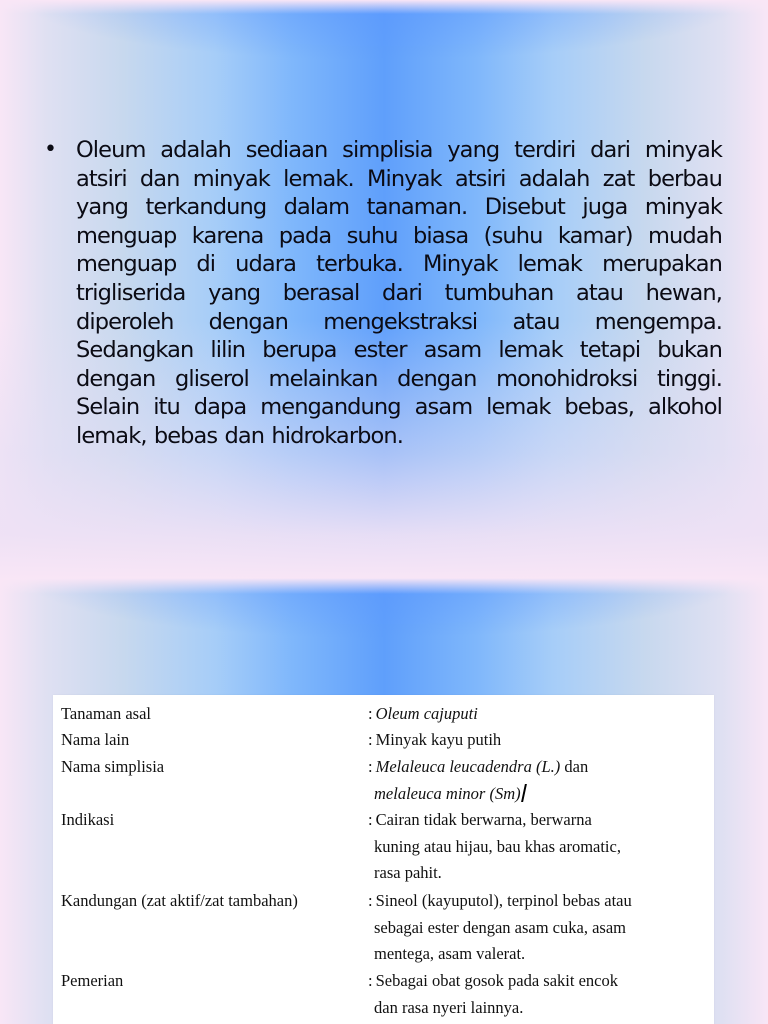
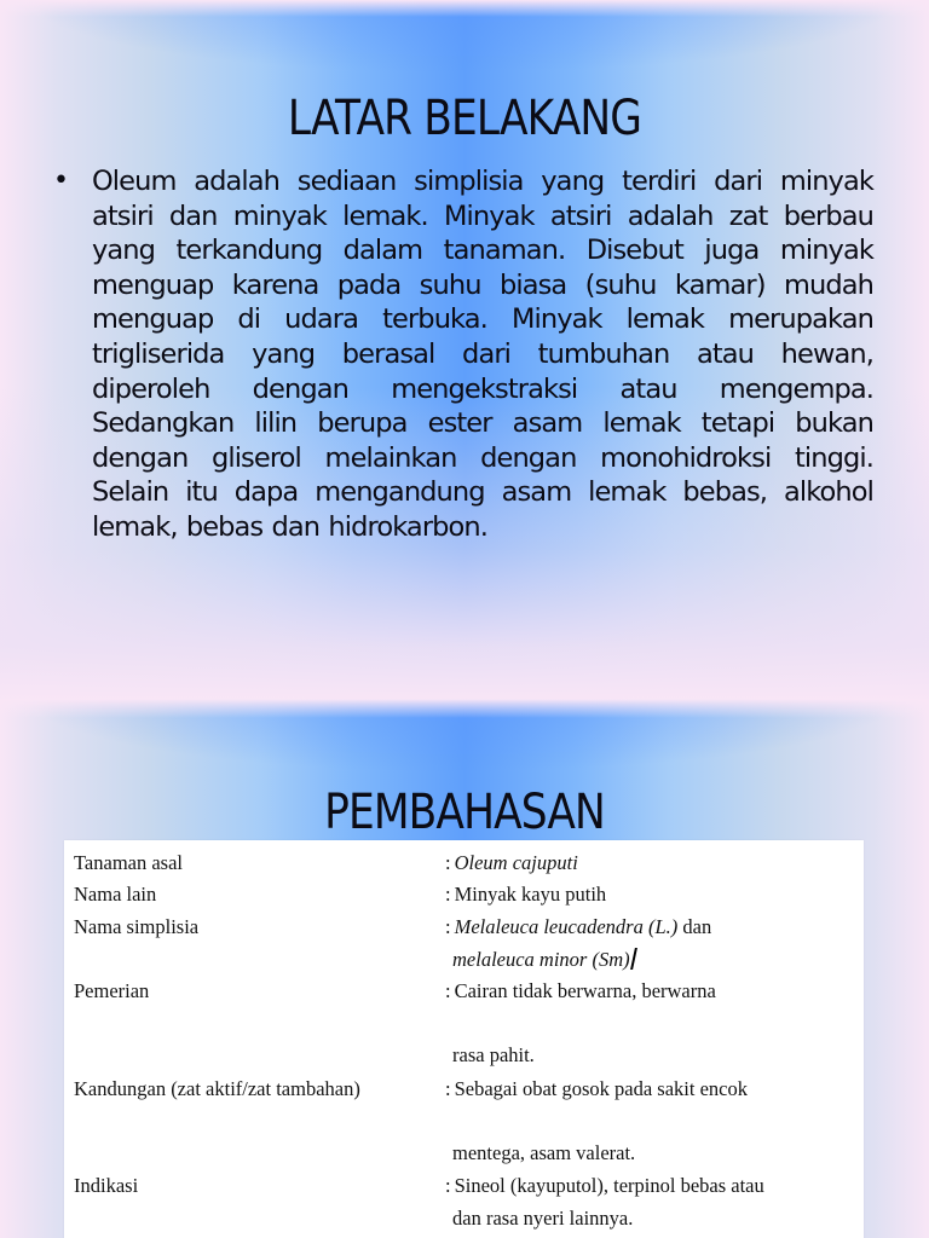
+ LATAR BELAKANG
  •
  Oleum adalah sediaan simplisia yang terdiri dari minyak atsiri dan minyak lemak. Minyak atsiri adalah zat berbau yang terkandung dalam tanaman. Disebut juga minyak menguap karena pada suhu biasa (suhu kamar) mudah menguap di udara terbuka. Minyak lemak merupakan trigliserida yang berasal dari tumbuhan atau hewan, diperoleh dengan mengekstraksi atau mengempa. Sedangkan lilin berupa ester asam lemak tetapi bukan dengan gliserol melainkan dengan monohidroksi tinggi. Selain itu dapa mengandung asam lemak bebas, alkohol lemak, bebas dan hidrokarbon.
+ PEMBAHASAN
  Tanaman asal
  : Oleum cajuputi
  Nama lain
  : Minyak kayu putih
  Nama simplisia
  : Melaleuca leucadendra (L.) dan
  melaleuca minor (Sm)
- Indikasi
+ Pemerian
  : Cairan tidak berwarna, berwarna
- kuning atau hijau, bau khas aromatic,
  rasa pahit.
  Kandungan (zat aktif/zat tambahan)
- : Sineol (kayuputol), terpinol bebas atau
+ : Sebagai obat gosok pada sakit encok
- sebagai ester dengan asam cuka, asam
  mentega, asam valerat.
- Pemerian
+ Indikasi
- : Sebagai obat gosok pada sakit encok
+ : Sineol (kayuputol), terpinol bebas atau
  dan rasa nyeri lainnya.
